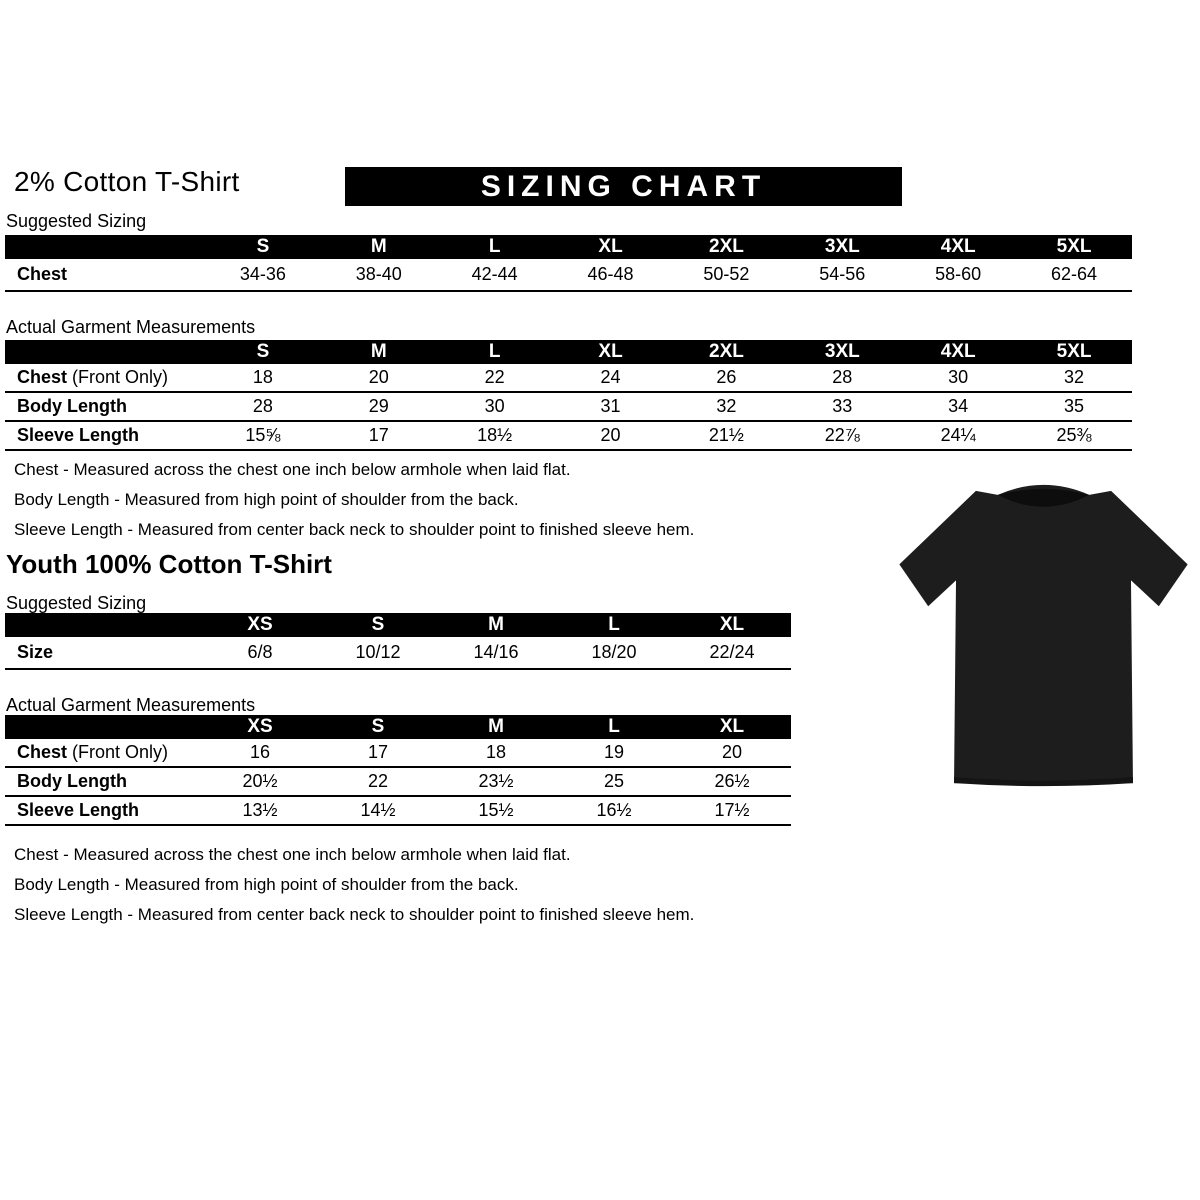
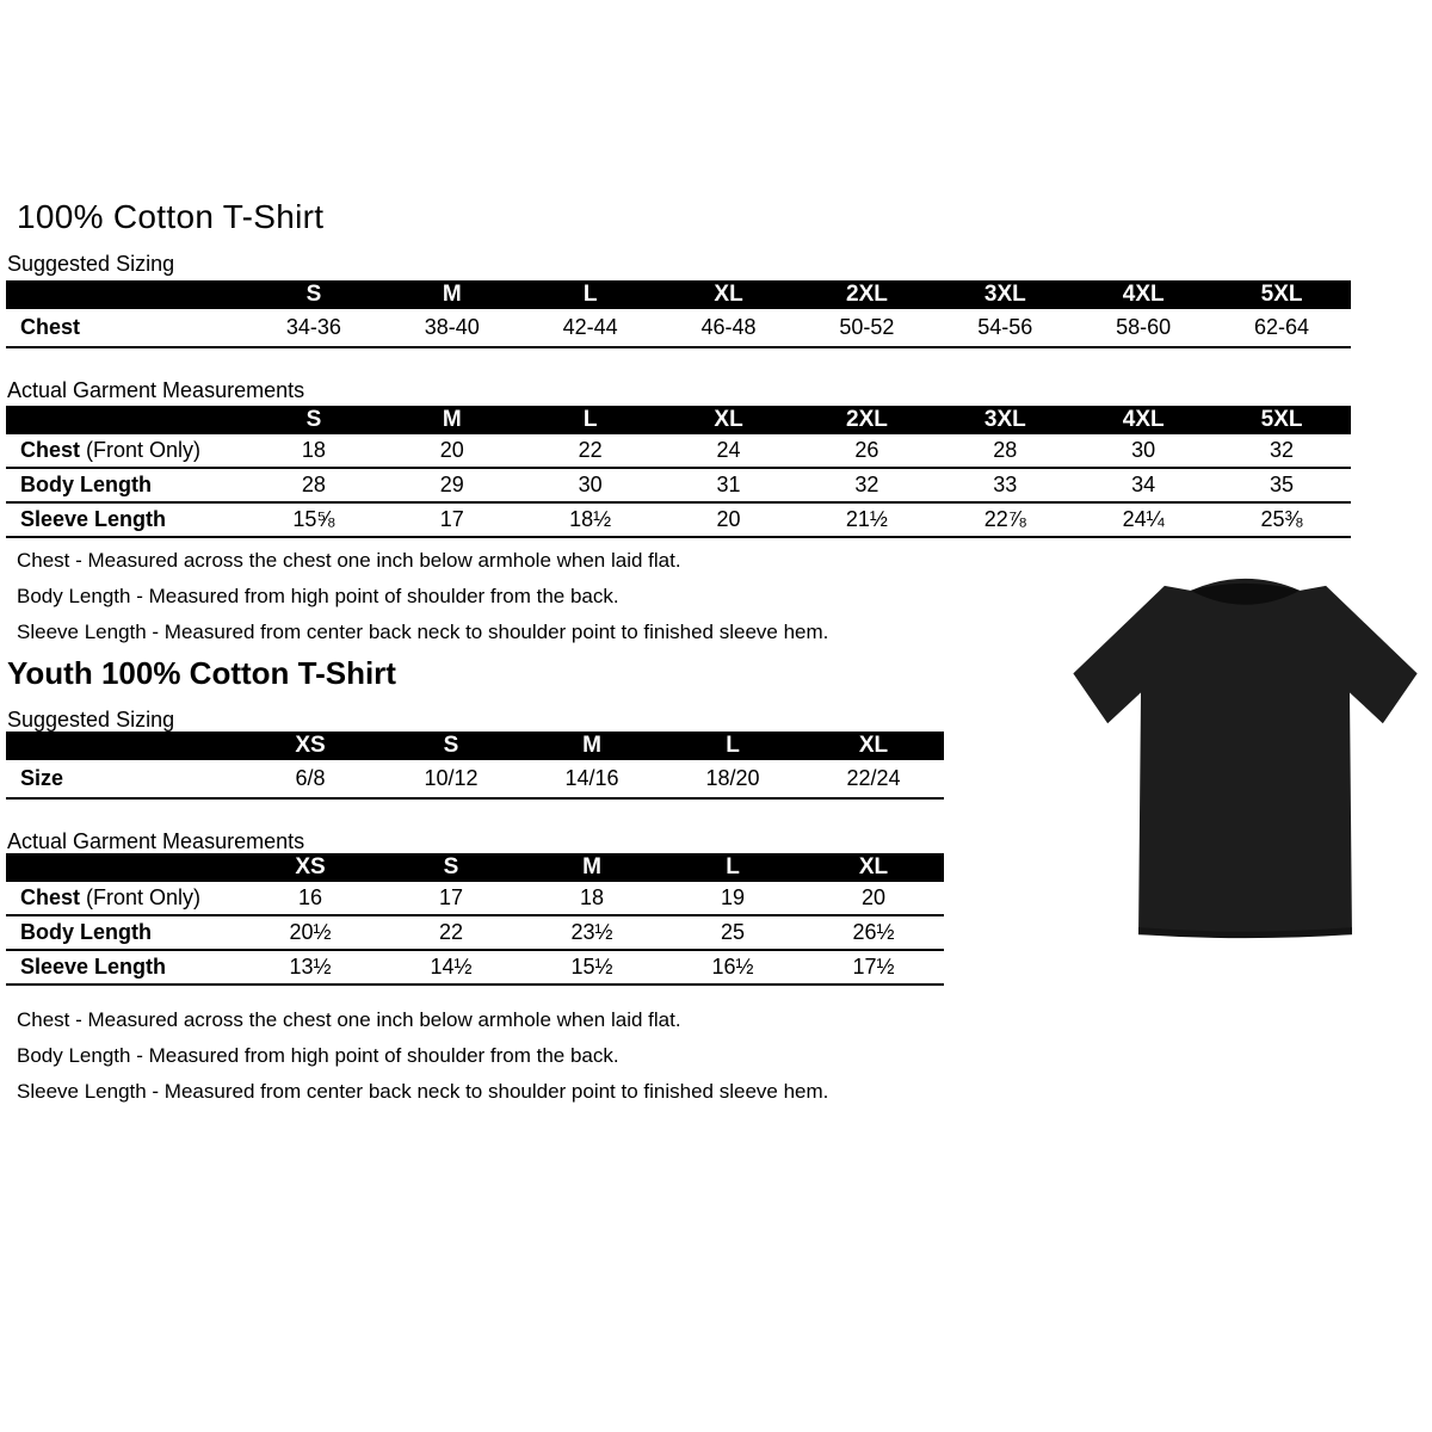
- 2% Cotton T-Shirt
+ 100% Cotton T-Shirt
- SIZING CHART
  Suggested Sizing
  	S	M	L	XL	2XL	3XL	4XL	5XL
  Chest	34-36	38-40	42-44	46-48	50-52	54-56	58-60	62-64
  Actual Garment Measurements
  	S	M	L	XL	2XL	3XL	4XL	5XL
  Chest (Front Only)	18	20	22	24	26	28	30	32
  Body Length	28	29	30	31	32	33	34	35
  Sleeve Length	15⅝	17	18½	20	21½	22⅞	24¼	25⅜
  Chest - Measured across the chest one inch below armhole when laid flat.
  Body Length - Measured from high point of shoulder from the back.
  Sleeve Length - Measured from center back neck to shoulder point to finished sleeve hem.
  Youth 100% Cotton T-Shirt
  Suggested Sizing
  	XS	S	M	L	XL
  Size	6/8	10/12	14/16	18/20	22/24
  Actual Garment Measurements
  	XS	S	M	L	XL
  Chest (Front Only)	16	17	18	19	20
  Body Length	20½	22	23½	25	26½
  Sleeve Length	13½	14½	15½	16½	17½
  Chest - Measured across the chest one inch below armhole when laid flat.
  Body Length - Measured from high point of shoulder from the back.
  Sleeve Length - Measured from center back neck to shoulder point to finished sleeve hem.
